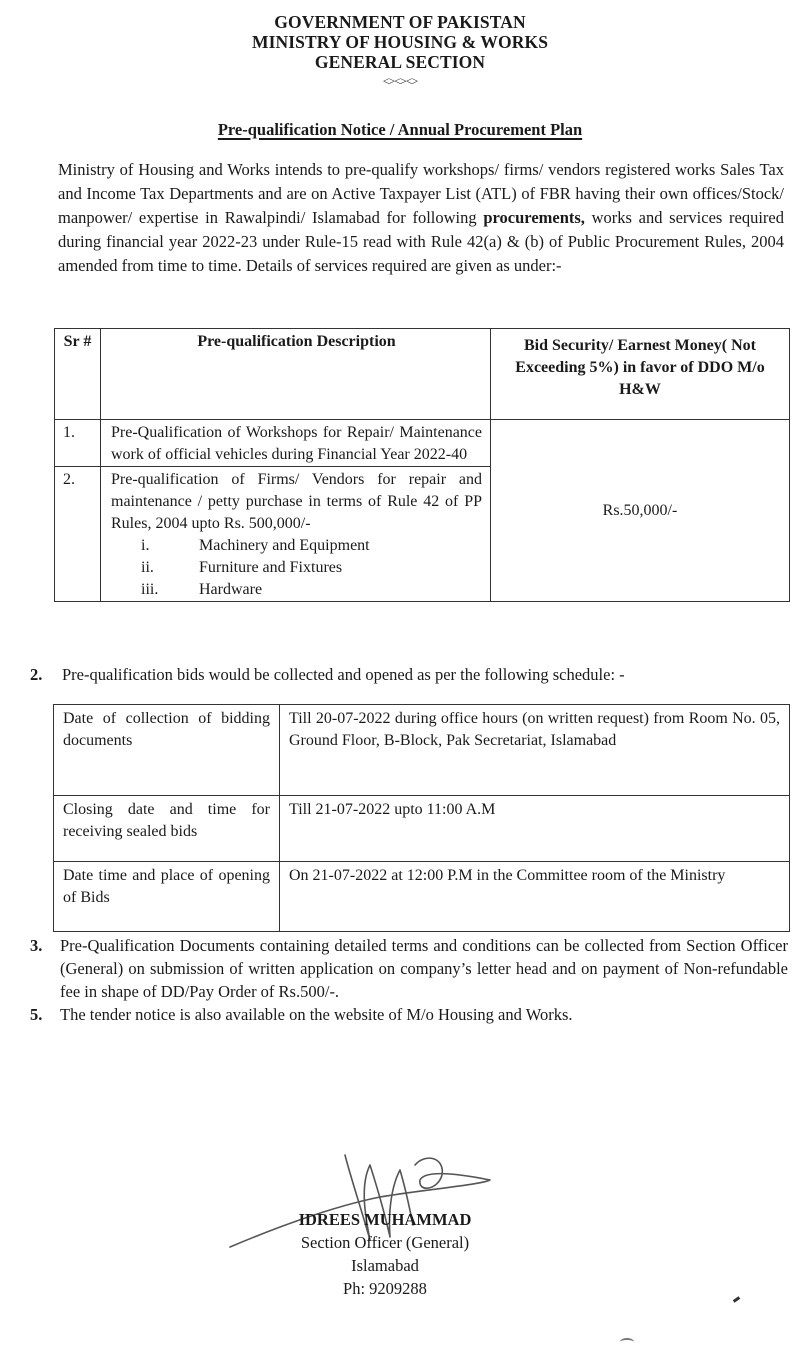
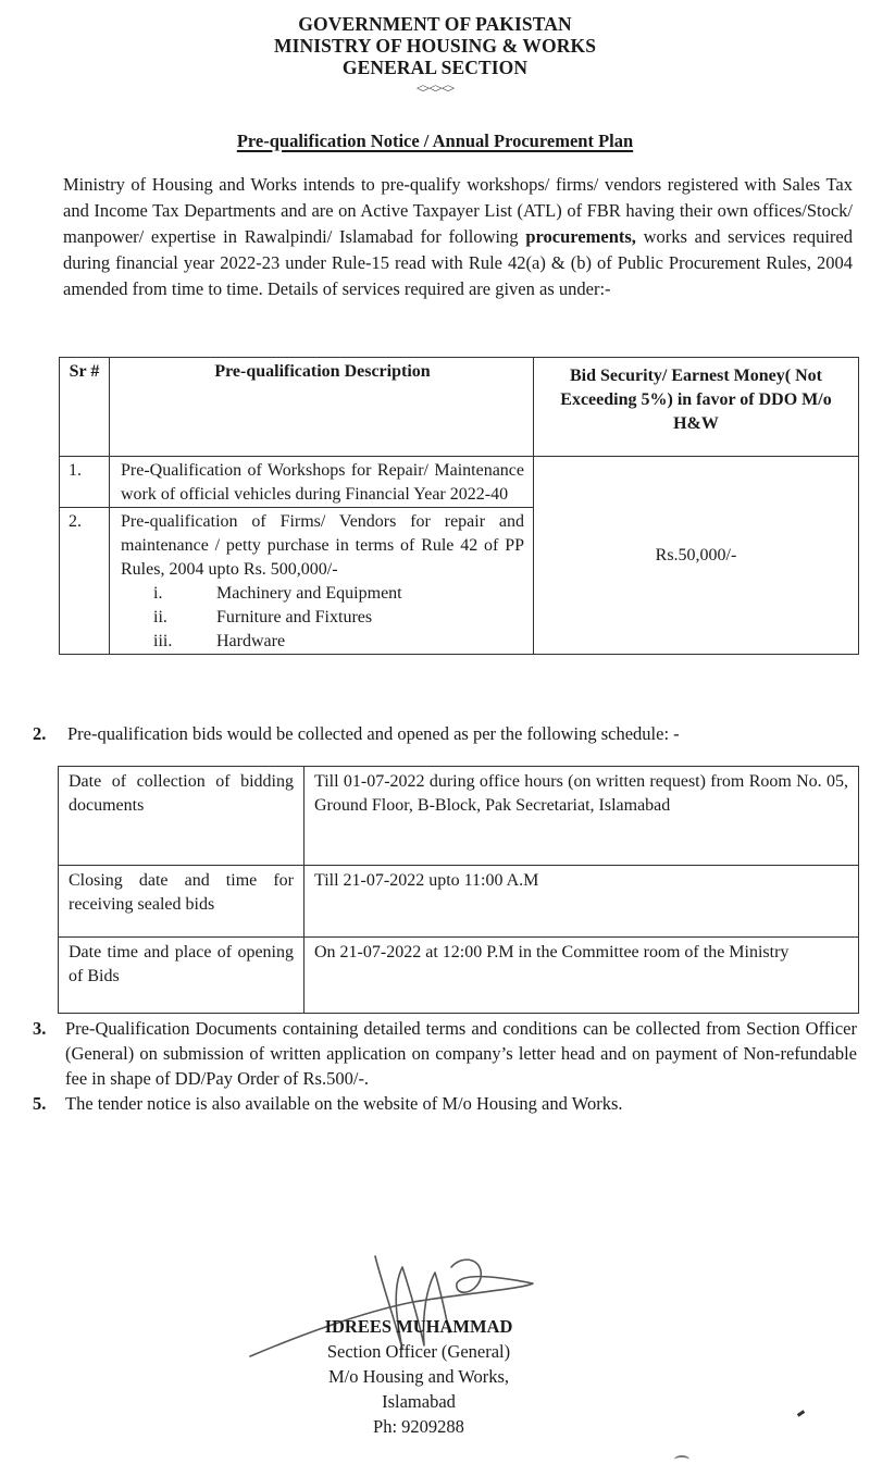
  GOVERNMENT OF PAKISTAN
  MINISTRY OF HOUSING & WORKS
  GENERAL SECTION
  <><><>
  Pre-qualification Notice / Annual Procurement Plan
- Ministry of Housing and Works intends to pre-qualify workshops/ firms/ vendors registered works Sales Tax and Income Tax Departments and are on Active Taxpayer List (ATL) of FBR having their own offices/Stock/ manpower/ expertise in Rawalpindi/ Islamabad for following procurements, works and services required during financial year 2022-23 under Rule-15 read with Rule 42(a) & (b) of Public Procurement Rules, 2004 amended from time to time. Details of services required are given as under:-
+ Ministry of Housing and Works intends to pre-qualify workshops/ firms/ vendors registered with Sales Tax and Income Tax Departments and are on Active Taxpayer List (ATL) of FBR having their own offices/Stock/ manpower/ expertise in Rawalpindi/ Islamabad for following procurements, works and services required during financial year 2022-23 under Rule-15 read with Rule 42(a) & (b) of Public Procurement Rules, 2004 amended from time to time. Details of services required are given as under:-
  Sr #	Pre-qualification Description	Bid Security/ Earnest Money( Not Exceeding 5%) in favor of DDO M/o H&W
  1.	Pre-Qualification of Workshops for Repair/ Maintenance work of official vehicles during Financial Year 2022-40	Rs.50,000/-
  2.	Pre-qualification of Firms/ Vendors for repair and maintenance / petty purchase in terms of Rule 42 of PP Rules, 2004 upto Rs. 500,000/- i. Machinery and Equipment ii. Furniture and Fixtures iii. Hardware
  2. Pre-qualification bids would be collected and opened as per the following schedule: -
- Date of collection of bidding documents	Till 20-07-2022 during office hours (on written request) from Room No. 05, Ground Floor, B-Block, Pak Secretariat, Islamabad
+ Date of collection of bidding documents	Till 01-07-2022 during office hours (on written request) from Room No. 05, Ground Floor, B-Block, Pak Secretariat, Islamabad
  Closing date and time for receiving sealed bids	Till 21-07-2022 upto 11:00 A.M
  Date time and place of opening of Bids	On 21-07-2022 at 12:00 P.M in the Committee room of the Ministry
  3.
  Pre-Qualification Documents containing detailed terms and conditions can be collected from Section Officer (General) on submission of written application on company’s letter head and on payment of Non-refundable fee in shape of DD/Pay Order of Rs.500/-.
  5.
  The tender notice is also available on the website of M/o Housing and Works.
  IDREES MUHAMMAD
  Section Officer (General)
+ M/o Housing and Works,
  Islamabad
  Ph: 9209288
